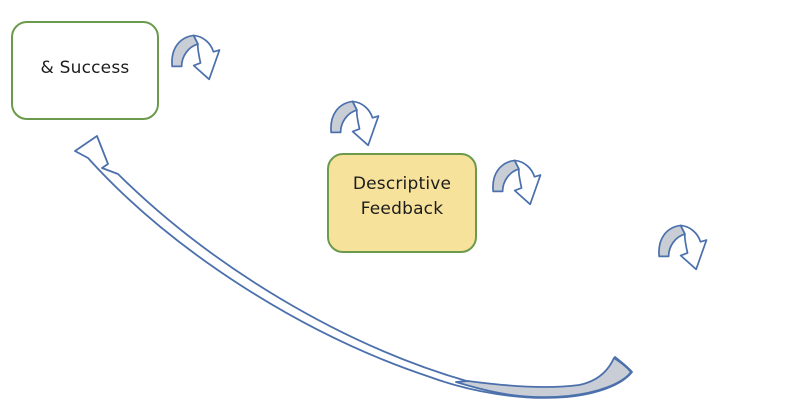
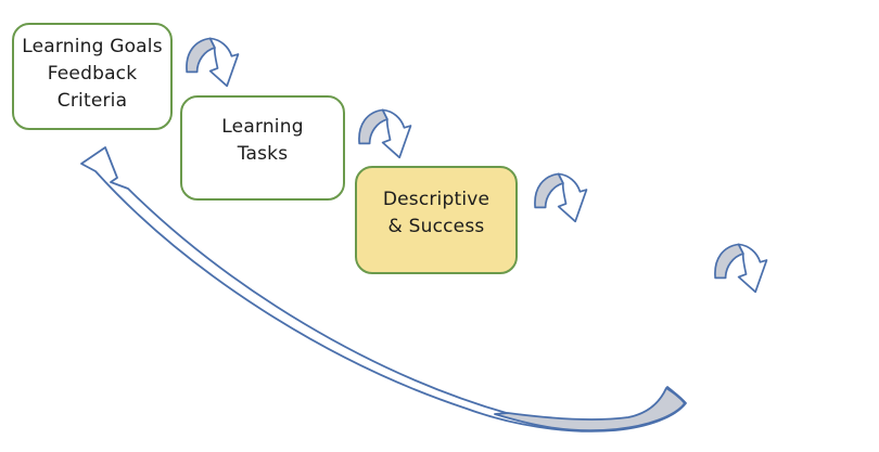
+ Learning Goals
- & Success
+ Feedback
+ Criteria
+ Learning
+ Tasks
  Descriptive
- Feedback
+ & Success
